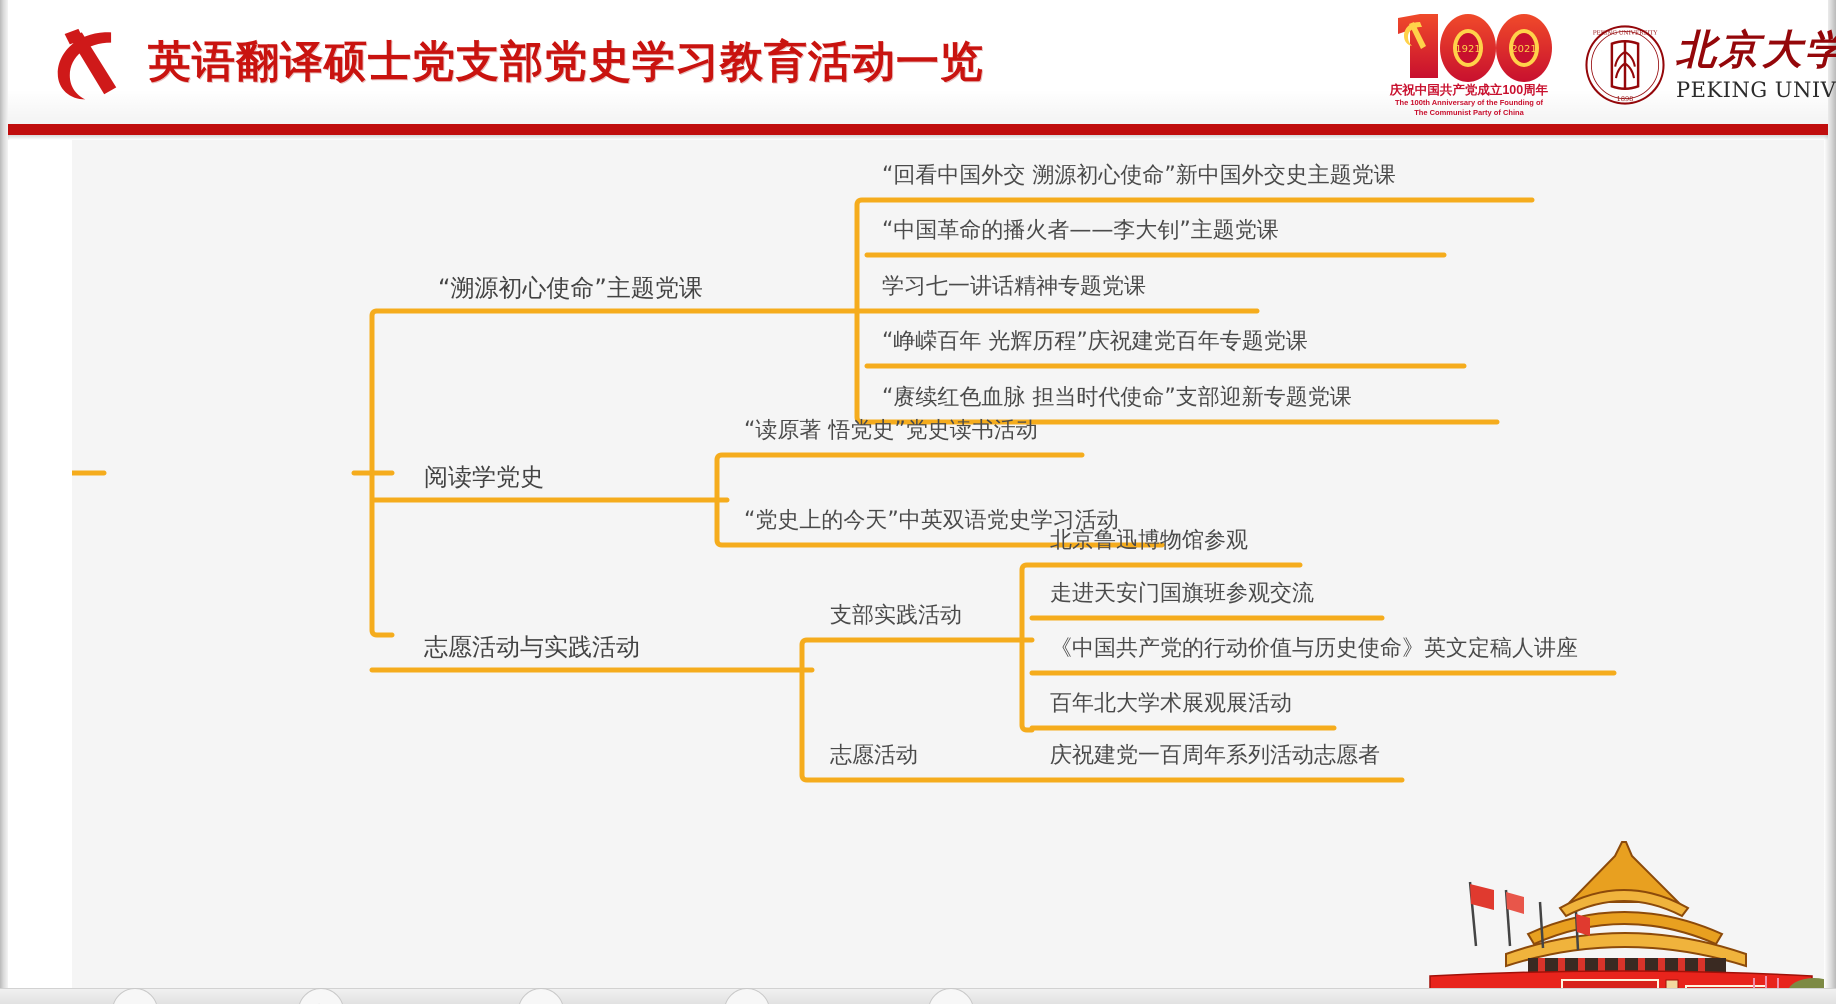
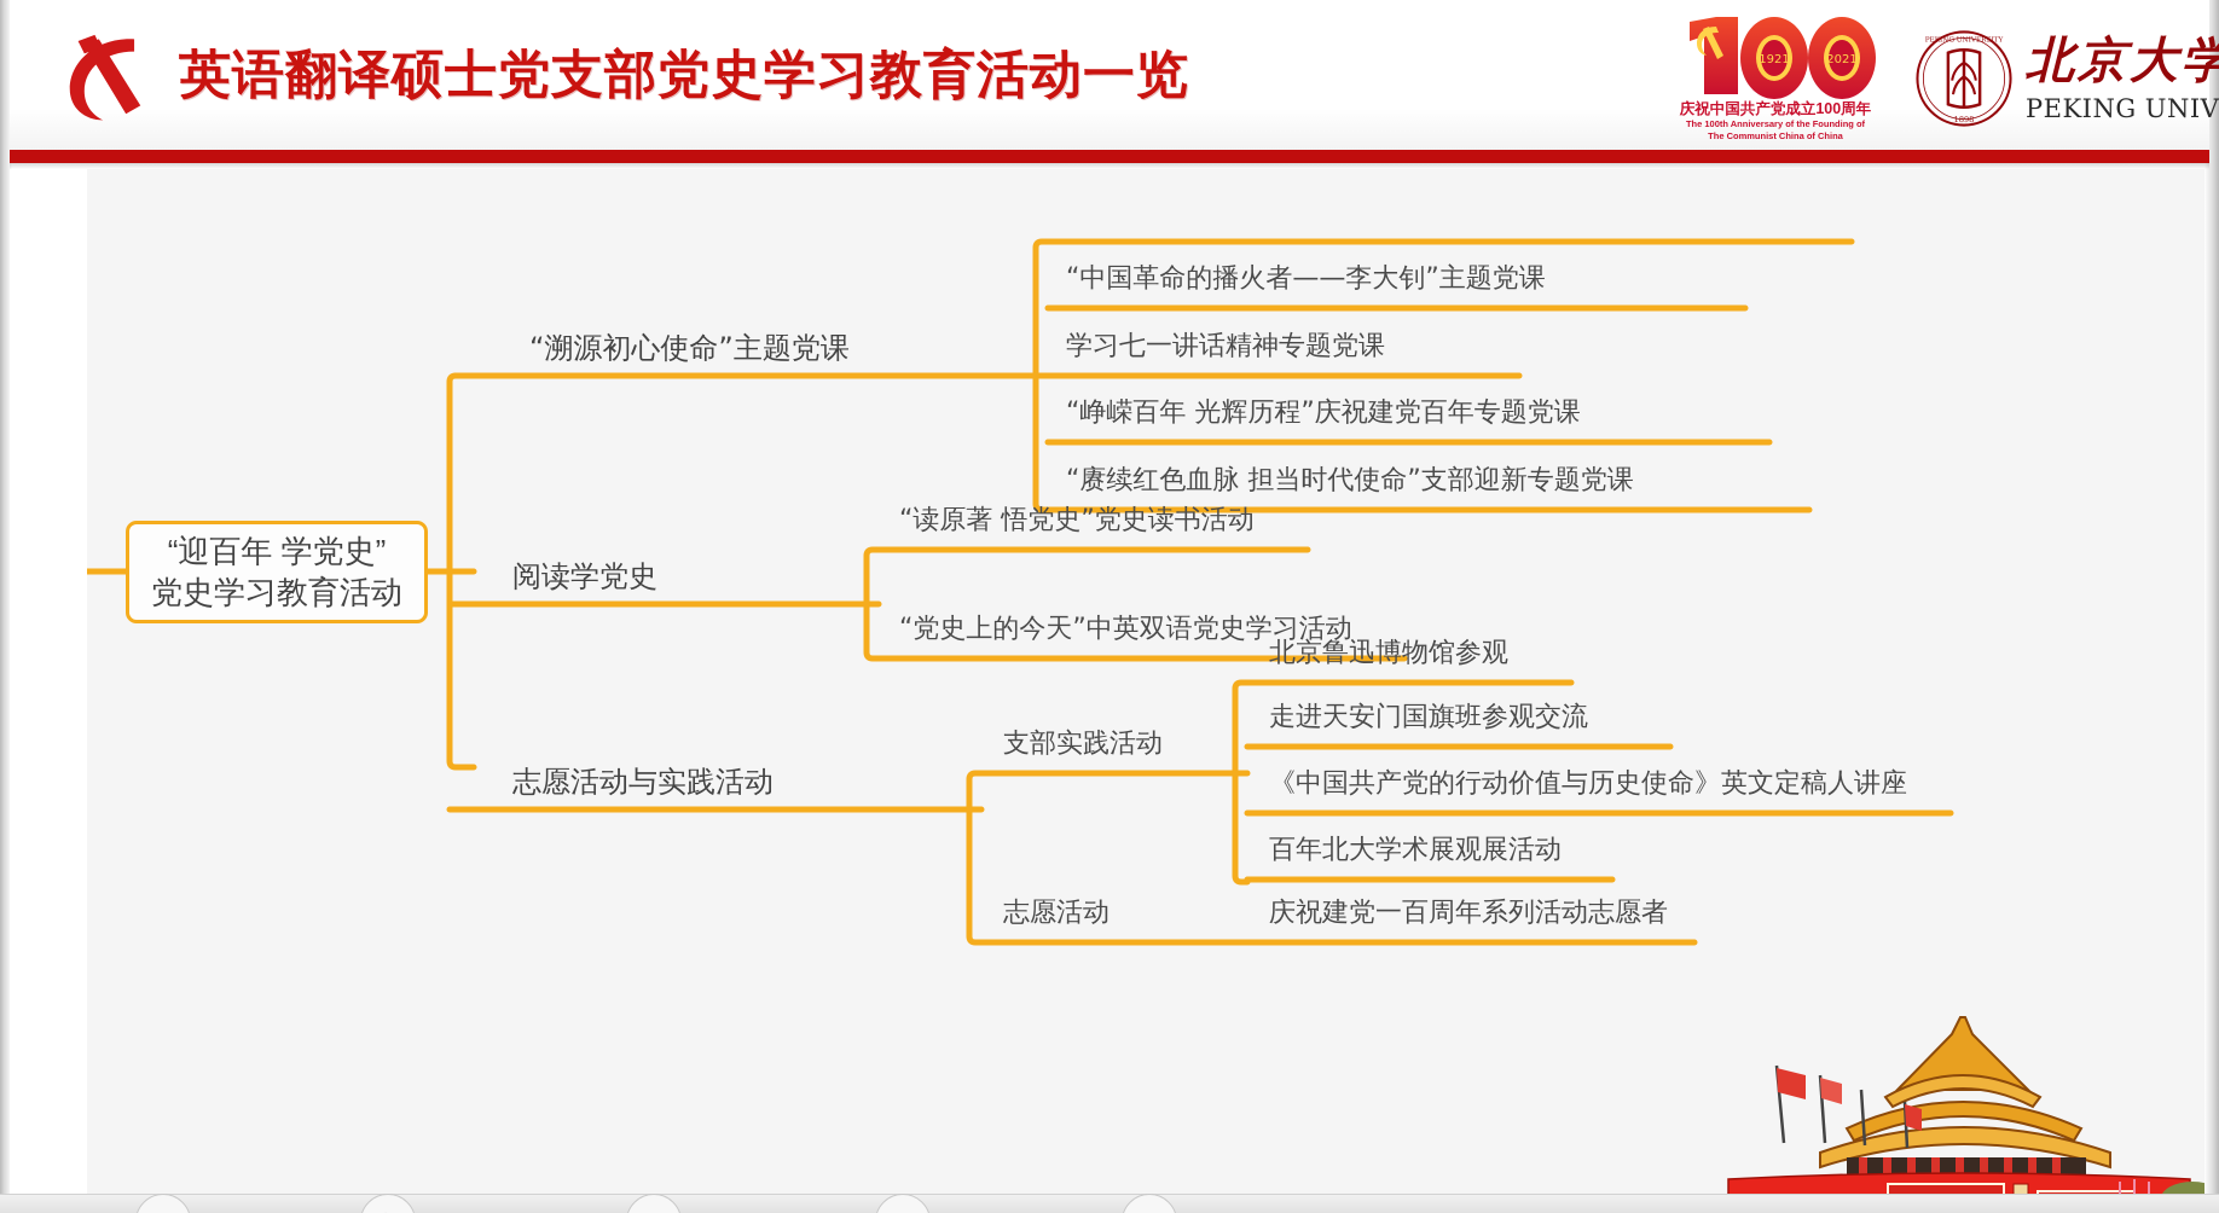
  英语翻译硕士党支部党史学习教育活动一览
  1921
  2021
  庆祝中国共产党成立100周年
  The 100th Anniversary of the Founding of
- The Communist Party of China
+ The Communist China of China
  1898
  北京大学
+ “迎百年 学党史”
+ 党史学习教育活动
  “溯源初心使命”主题党课
  阅读学党史
  志愿活动与实践活动
- “回看中国外交 溯源初心使命”新中国外交史主题党课
  “中国革命的播火者——李大钊”主题党课
  学习七一讲话精神专题党课
  “峥嵘百年 光辉历程”庆祝建党百年专题党课
  “赓续红色血脉 担当时代使命”支部迎新专题党课
  “读原著 悟党史”党史读书活动
  “党史上的今天”中英双语党史学习活动
  支部实践活动
  志愿活动
  北京鲁迅博物馆参观
  走进天安门国旗班参观交流
  《中国共产党的行动价值与历史使命》英文定稿人讲座
  百年北大学术展观展活动
  庆祝建党一百周年系列活动志愿者
